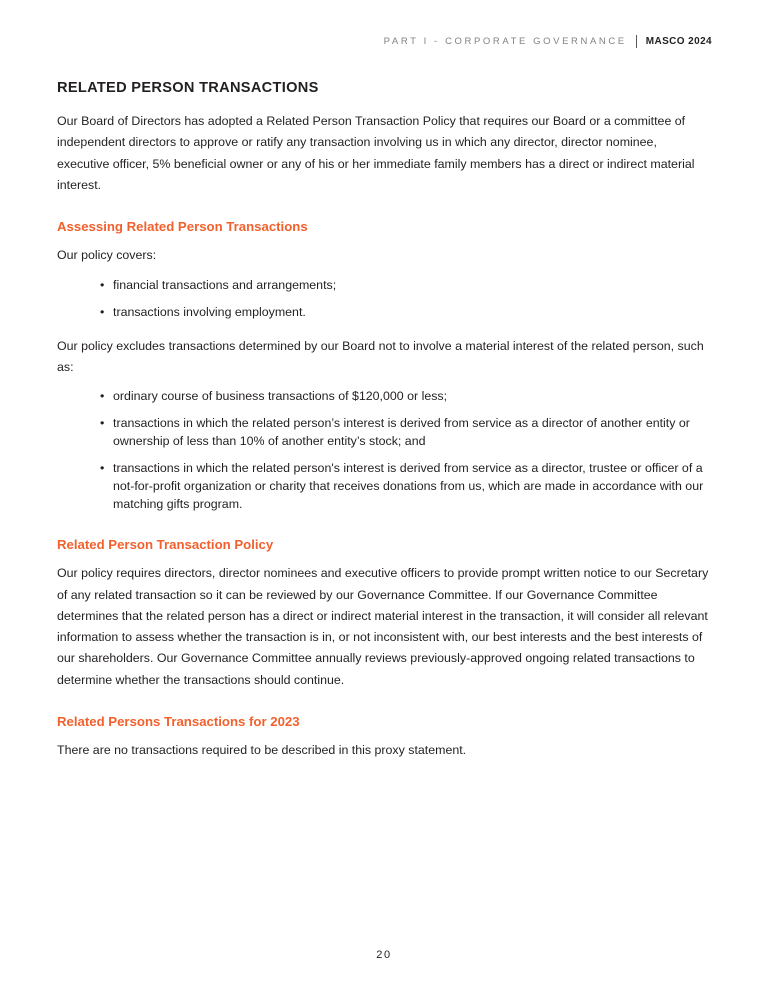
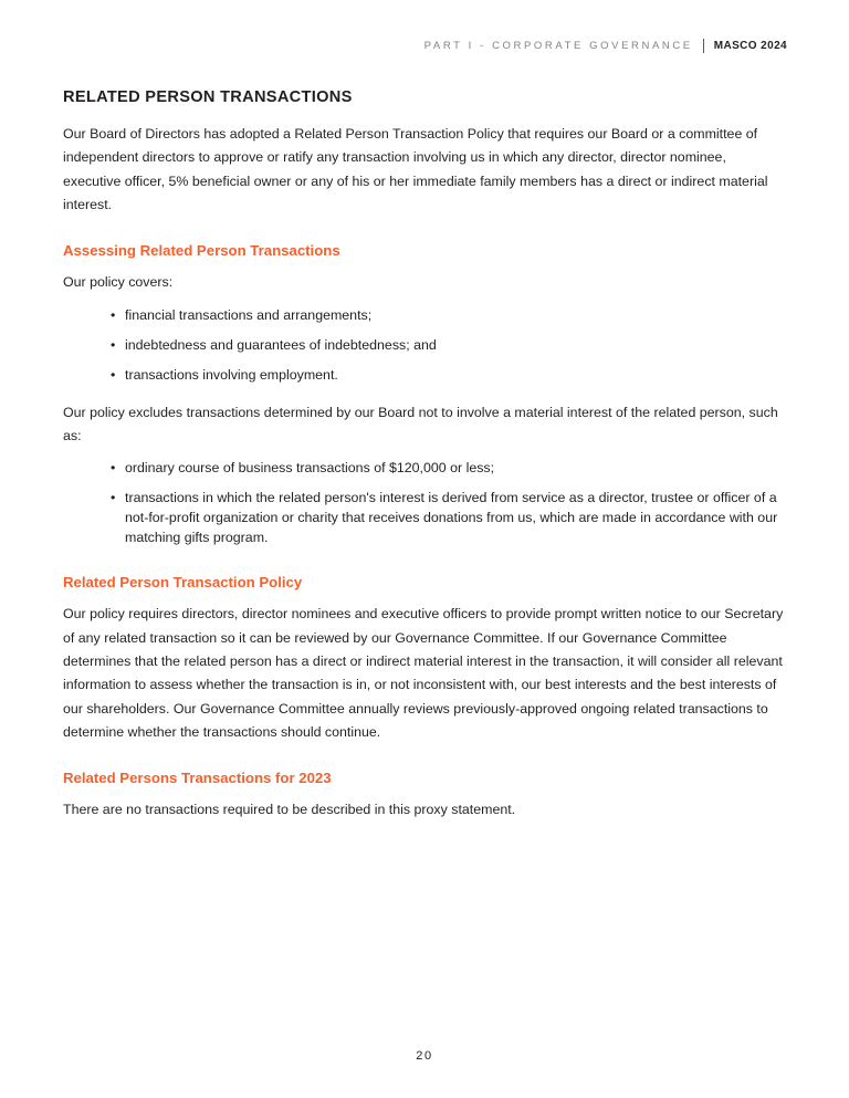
  PART I - CORPORATE GOVERNANCE
  MASCO 2024
  RELATED PERSON TRANSACTIONS
  Our Board of Directors has adopted a Related Person Transaction Policy that requires our Board or a committee of independent directors to approve or ratify any transaction involving us in which any director, director nominee, executive officer, 5% beneficial owner or any of his or her immediate family members has a direct or indirect material interest.
  Assessing Related Person Transactions
  Our policy covers:
  financial transactions and arrangements;
+ indebtedness and guarantees of indebtedness; and
  transactions involving employment.
  Our policy excludes transactions determined by our Board not to involve a material interest of the related person, such as:
  ordinary course of business transactions of $120,000 or less;
- transactions in which the related person’s interest is derived from service as a director of another entity or ownership of less than 10% of another entity’s stock; and
  transactions in which the related person's interest is derived from service as a director, trustee or officer of a not-for-profit organization or charity that receives donations from us, which are made in accordance with our matching gifts program.
  Related Person Transaction Policy
  Our policy requires directors, director nominees and executive officers to provide prompt written notice to our Secretary of any related transaction so it can be reviewed by our Governance Committee. If our Governance Committee determines that the related person has a direct or indirect material interest in the transaction, it will consider all relevant information to assess whether the transaction is in, or not inconsistent with, our best interests and the best interests of our shareholders. Our Governance Committee annually reviews previously-approved ongoing related transactions to determine whether the transactions should continue.
  Related Persons Transactions for 2023
  There are no transactions required to be described in this proxy statement.
  20
